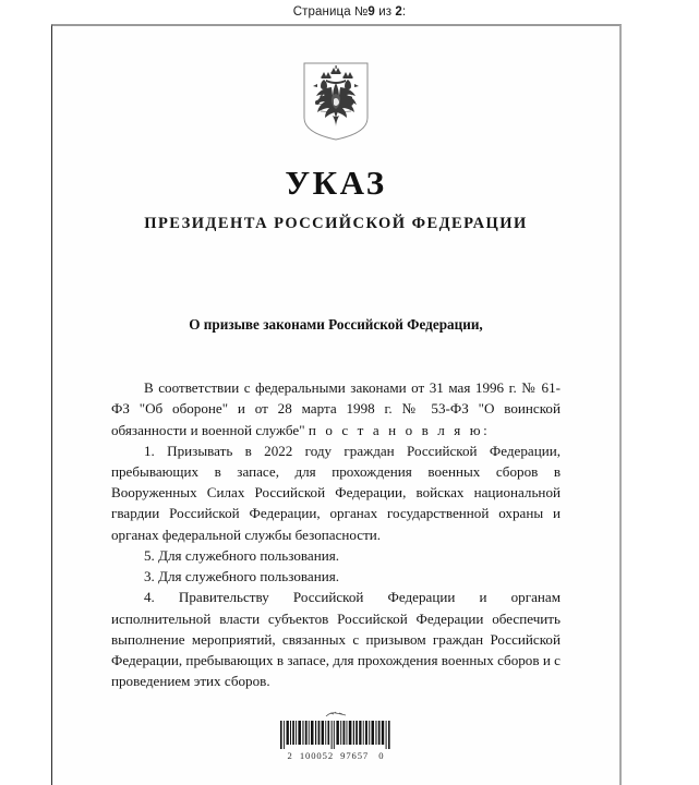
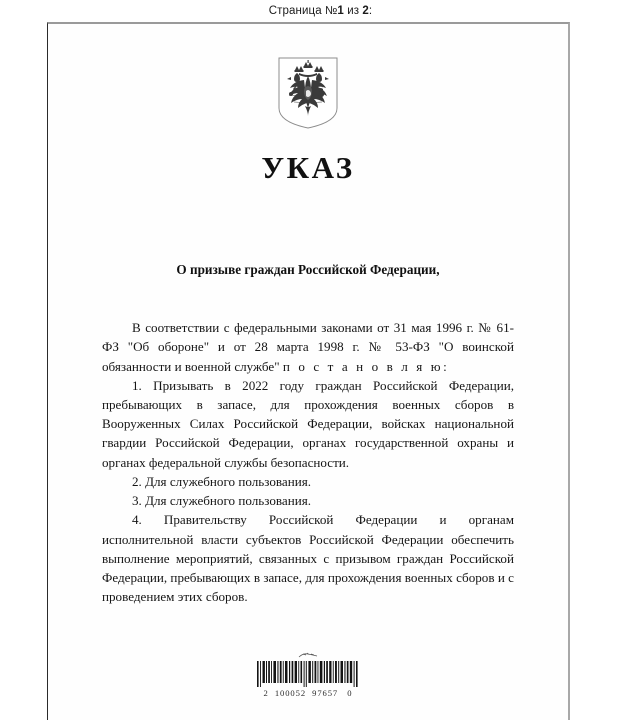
- Страница №9 из 2:
+ Страница №1 из 2:
  УКАЗ
- ПРЕЗИДЕНТА РОССИЙСКОЙ ФЕДЕРАЦИИ
- О призыве законами Российской Федерации,
+ О призыве граждан Российской Федерации,
  В соответствии с федеральными законами от 31 мая 1996 г. № 61-ФЗ "Об обороне" и от 28 марта 1998 г. № 53-ФЗ "О воинской обязанности и военной службе" п о с т а н о в л я ю:
  1. Призывать в 2022 году граждан Российской Федерации, пребывающих в запасе, для прохождения военных сборов в Вооруженных Силах Российской Федерации, войсках национальной гвардии Российской Федерации, органах государственной охраны и органах федеральной службы безопасности.
- 5. Для служебного пользования.
+ 2. Для служебного пользования.
  3. Для служебного пользования.
  4. Правительству Российской Федерации и органам исполнительной власти субъектов Российской Федерации обеспечить выполнение мероприятий, связанных с призывом граждан Российской Федерации, пребывающих в запасе, для прохождения военных сборов и с проведением этих сборов.
  2 100052 97657 0
